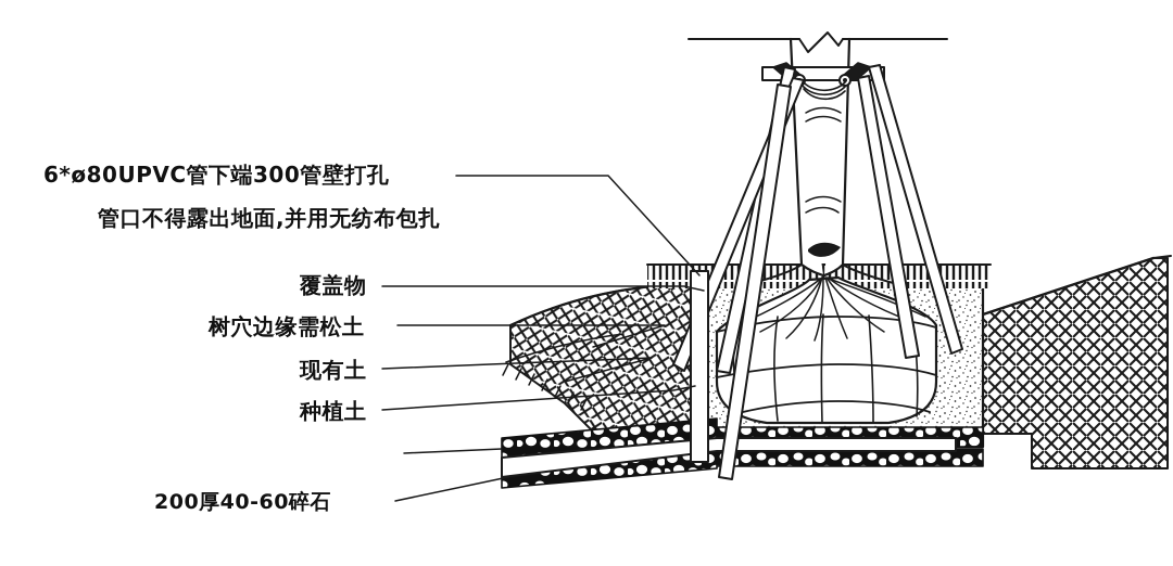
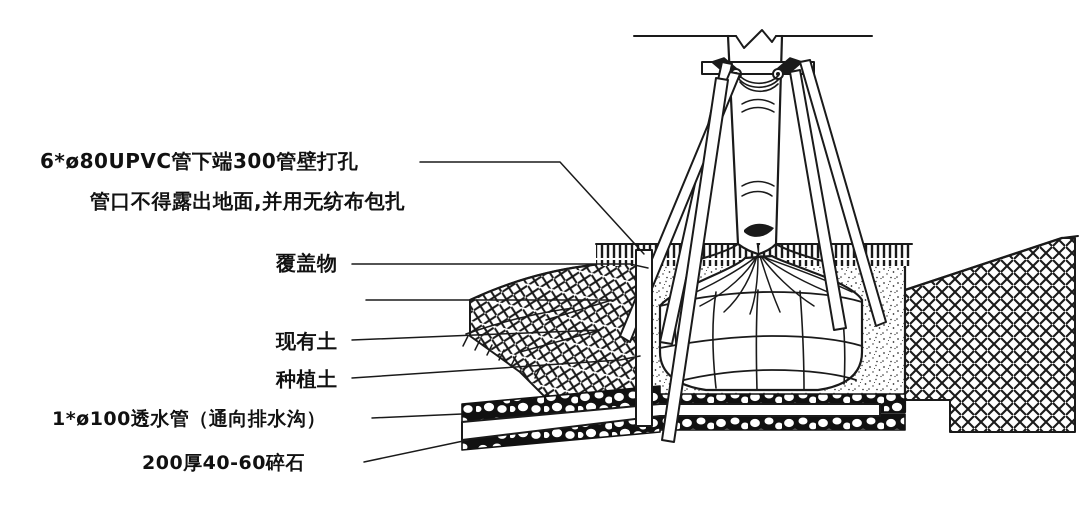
  6*ø80UPVC管下端300管壁打孔
  管口不得露出地面,并用无纺布包扎
  覆盖物
- 树穴边缘需松土
  现有土
  种植土
+ 1*ø100透水管（通向排水沟）
  200厚40-60碎石
